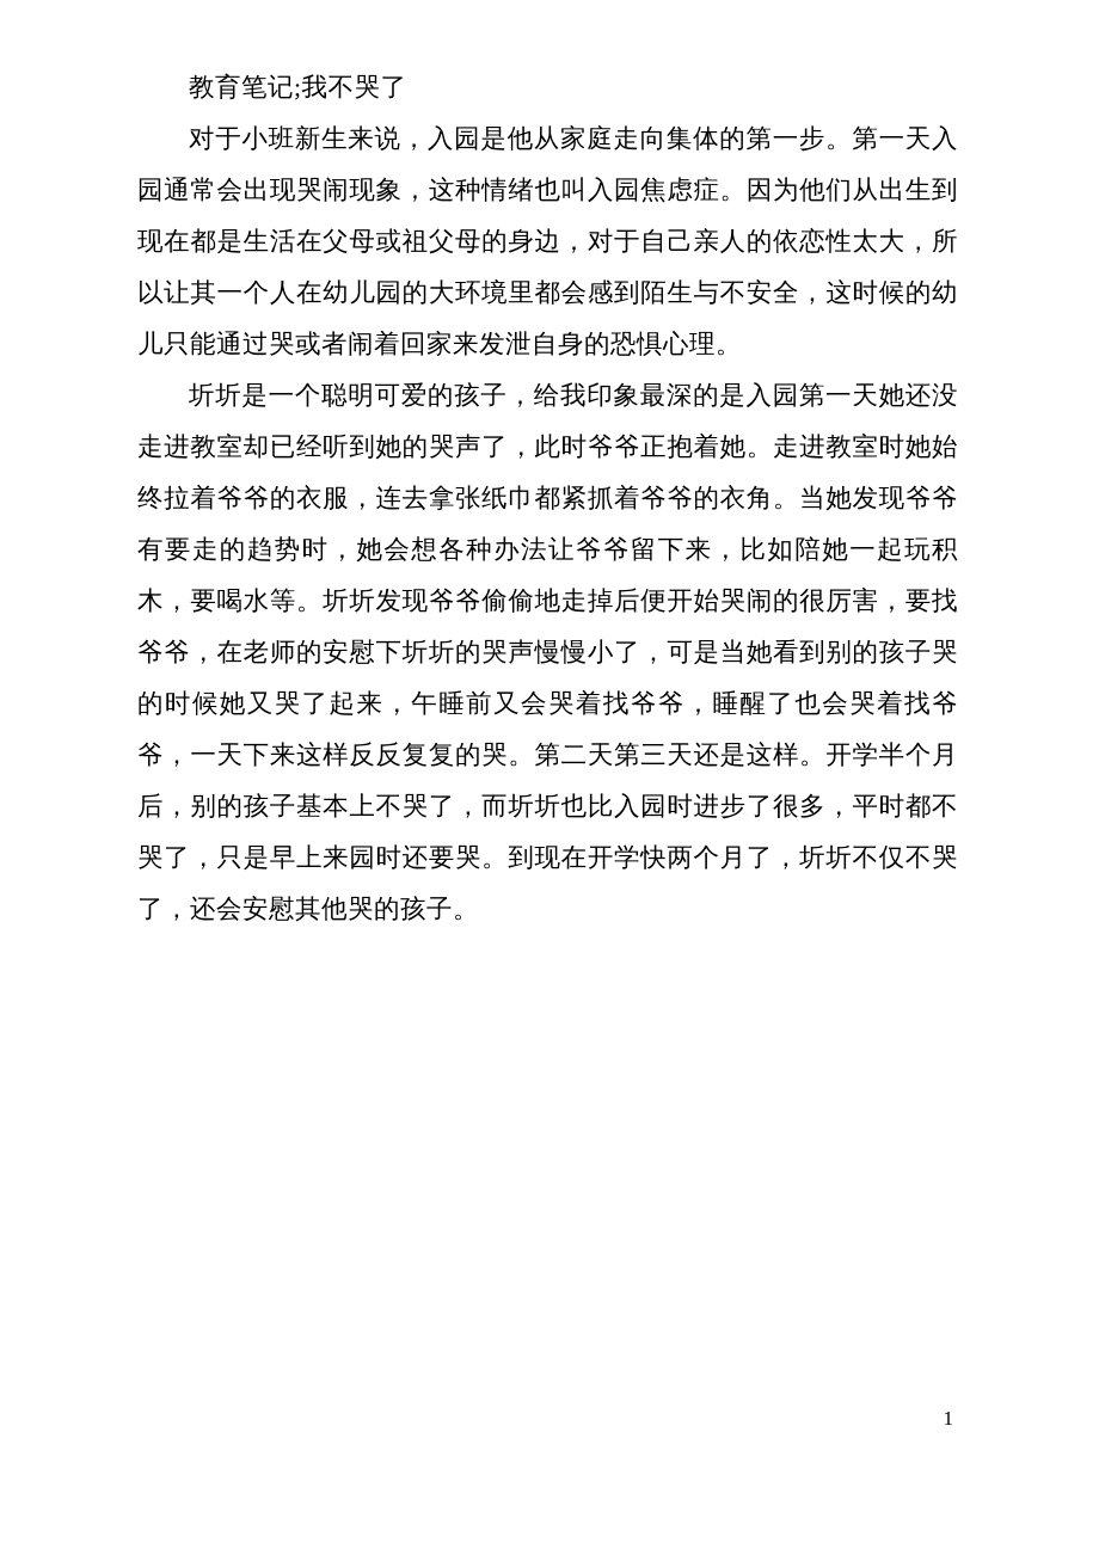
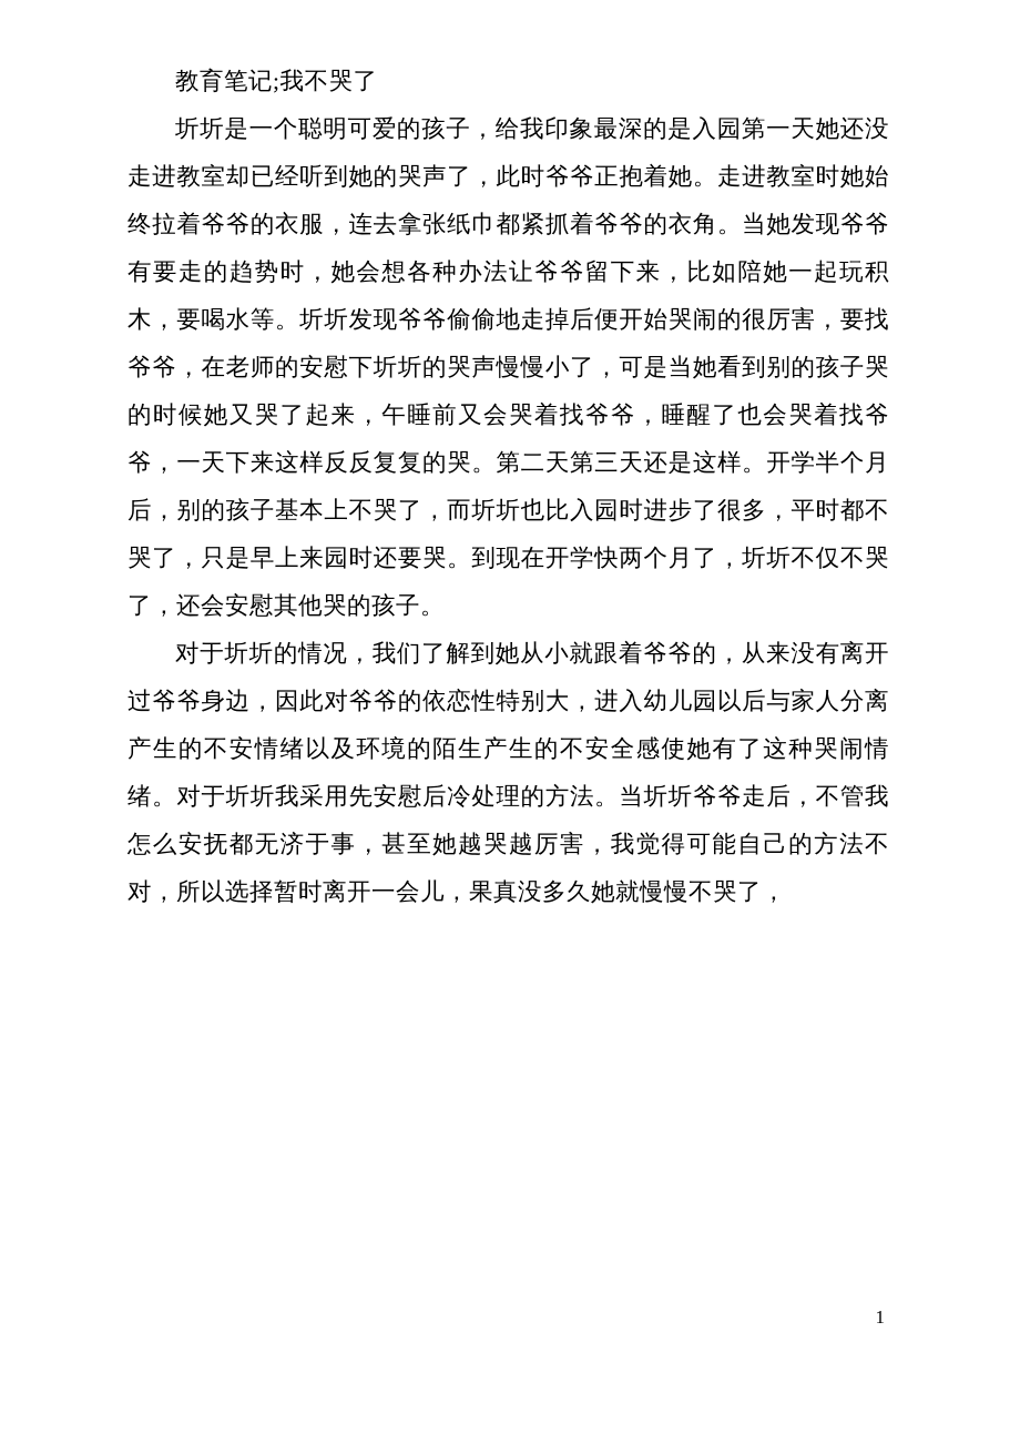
  教育笔记;我不哭了
- 对于小班新生来说，入园是他从家庭走向集体的第一步。第一天入园通常会出现哭闹现象，这种情绪也叫入园焦虑症。因为他们从出生到现在都是生活在父母或祖父母的身边，对于自己亲人的依恋性太大，所以让其一个人在幼儿园的大环境里都会感到陌生与不安全，这时候的幼儿只能通过哭或者闹着回家来发泄自身的恐惧心理。
  圻圻是一个聪明可爱的孩子，给我印象最深的是入园第一天她还没走进教室却已经听到她的哭声了，此时爷爷正抱着她。走进教室时她始终拉着爷爷的衣服，连去拿张纸巾都紧抓着爷爷的衣角。当她发现爷爷有要走的趋势时，她会想各种办法让爷爷留下来，比如陪她一起玩积木，要喝水等。圻圻发现爷爷偷偷地走掉后便开始哭闹的很厉害，要找爷爷，在老师的安慰下圻圻的哭声慢慢小了，可是当她看到别的孩子哭的时候她又哭了起来，午睡前又会哭着找爷爷，睡醒了也会哭着找爷爷，一天下来这样反反复复的哭。第二天第三天还是这样。开学半个月后，别的孩子基本上不哭了，而圻圻也比入园时进步了很多，平时都不哭了，只是早上来园时还要哭。到现在开学快两个月了，圻圻不仅不哭了，还会安慰其他哭的孩子。
+ 对于圻圻的情况，我们了解到她从小就跟着爷爷的，从来没有离开过爷爷身边，因此对爷爷的依恋性特别大，进入幼儿园以后与家人分离产生的不安情绪以及环境的陌生产生的不安全感使她有了这种哭闹情绪。对于圻圻我采用先安慰后冷处理的方法。当圻圻爷爷走后，不管我怎么安抚都无济于事，甚至她越哭越厉害，我觉得可能自己的方法不对，所以选择暂时离开一会儿，果真没多久她就慢慢不哭了，
  1
